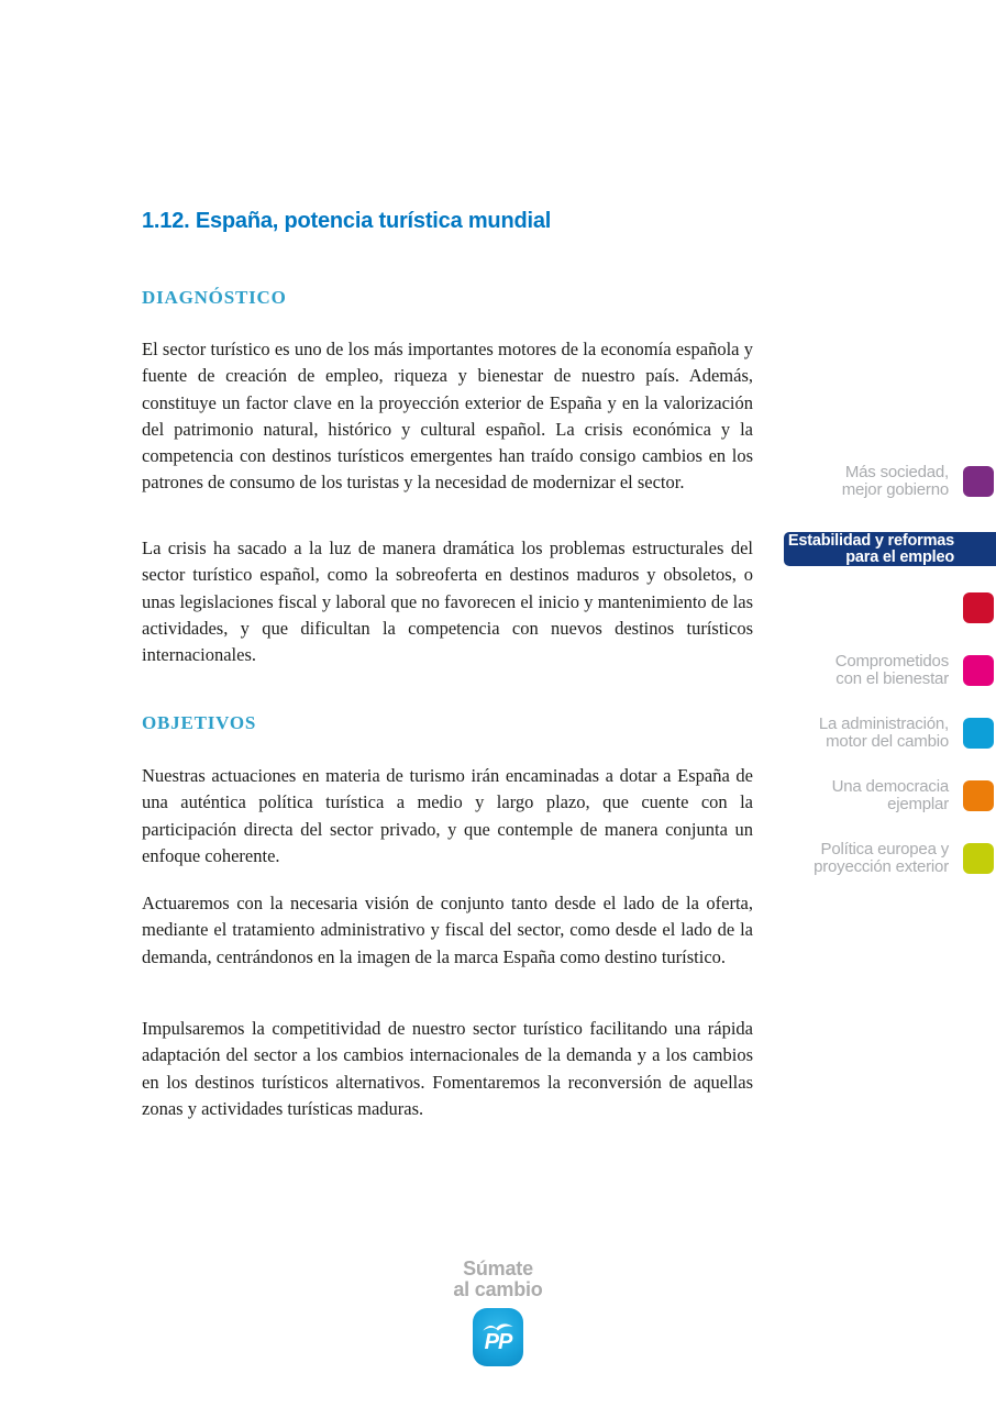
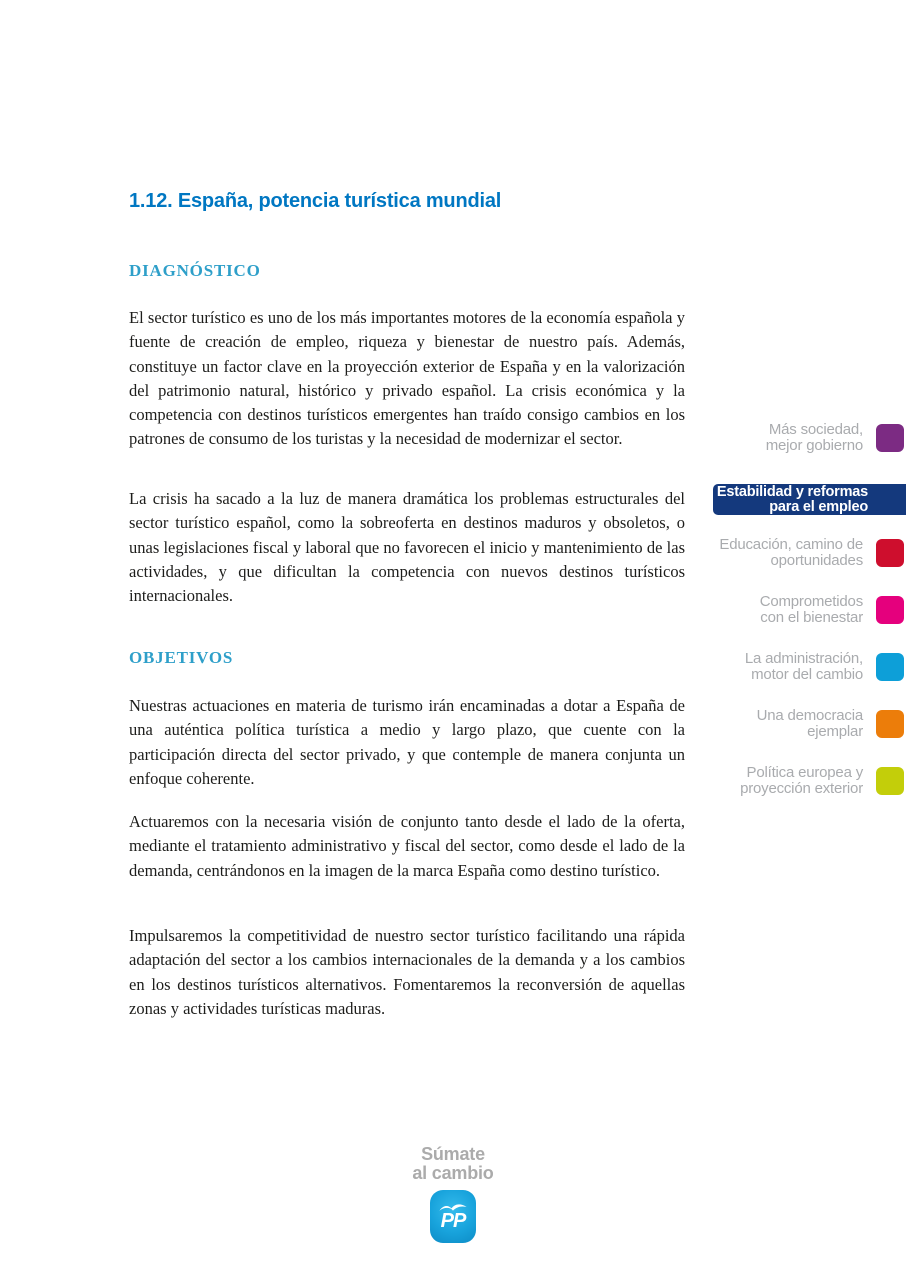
  1.12. España, potencia turística mundial
  DIAGNÓSTICO
- El sector turístico es uno de los más importantes motores de la economía española y fuente de creación de empleo, riqueza y bienestar de nuestro país. Además, constituye un factor clave en la proyección exterior de España y en la valorización del patrimonio natural, histórico y cultural español. La crisis económica y la competencia con destinos turísticos emergentes han traído consigo cambios en los patrones de consumo de los turistas y la necesidad de modernizar el sector.
+ El sector turístico es uno de los más importantes motores de la economía española y fuente de creación de empleo, riqueza y bienestar de nuestro país. Además, constituye un factor clave en la proyección exterior de España y en la valorización del patrimonio natural, histórico y privado español. La crisis económica y la competencia con destinos turísticos emergentes han traído consigo cambios en los patrones de consumo de los turistas y la necesidad de modernizar el sector.
  La crisis ha sacado a la luz de manera dramática los problemas estructurales del sector turístico español, como la sobreoferta en destinos maduros y obsoletos, o unas legislaciones fiscal y laboral que no favorecen el inicio y mantenimiento de las actividades, y que dificultan la competencia con nuevos destinos turísticos internacionales.
  OBJETIVOS
  Nuestras actuaciones en materia de turismo irán encaminadas a dotar a España de una auténtica política turística a medio y largo plazo, que cuente con la participación directa del sector privado, y que contemple de manera conjunta un enfoque coherente.
  Actuaremos con la necesaria visión de conjunto tanto desde el lado de la oferta, mediante el tratamiento administrativo y fiscal del sector, como desde el lado de la demanda, centrándonos en la imagen de la marca España como destino turístico.
  Impulsaremos la competitividad de nuestro sector turístico facilitando una rápida adaptación del sector a los cambios internacionales de la demanda y a los cambios en los destinos turísticos alternativos. Fomentaremos la reconversión de aquellas zonas y actividades turísticas maduras.
  Más sociedad,
  mejor gobierno
  Estabilidad y reformas
  para el empleo
+ Educación, camino de
+ oportunidades
  Comprometidos
  con el bienestar
  La administración,
  motor del cambio
  Una democracia
  ejemplar
  Política europea y
  proyección exterior
  Súmate
  al cambio
  PP
